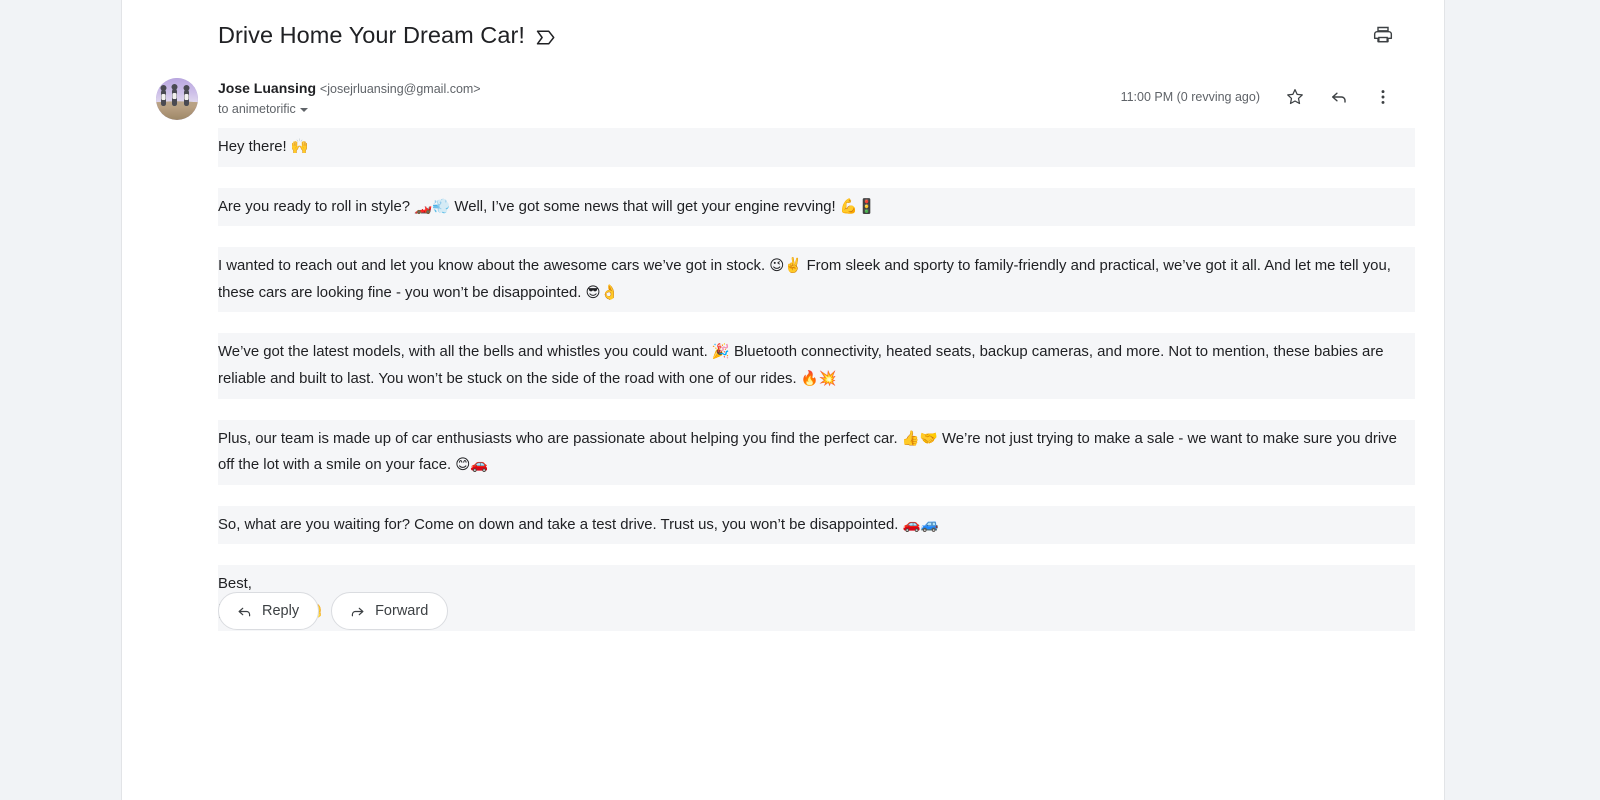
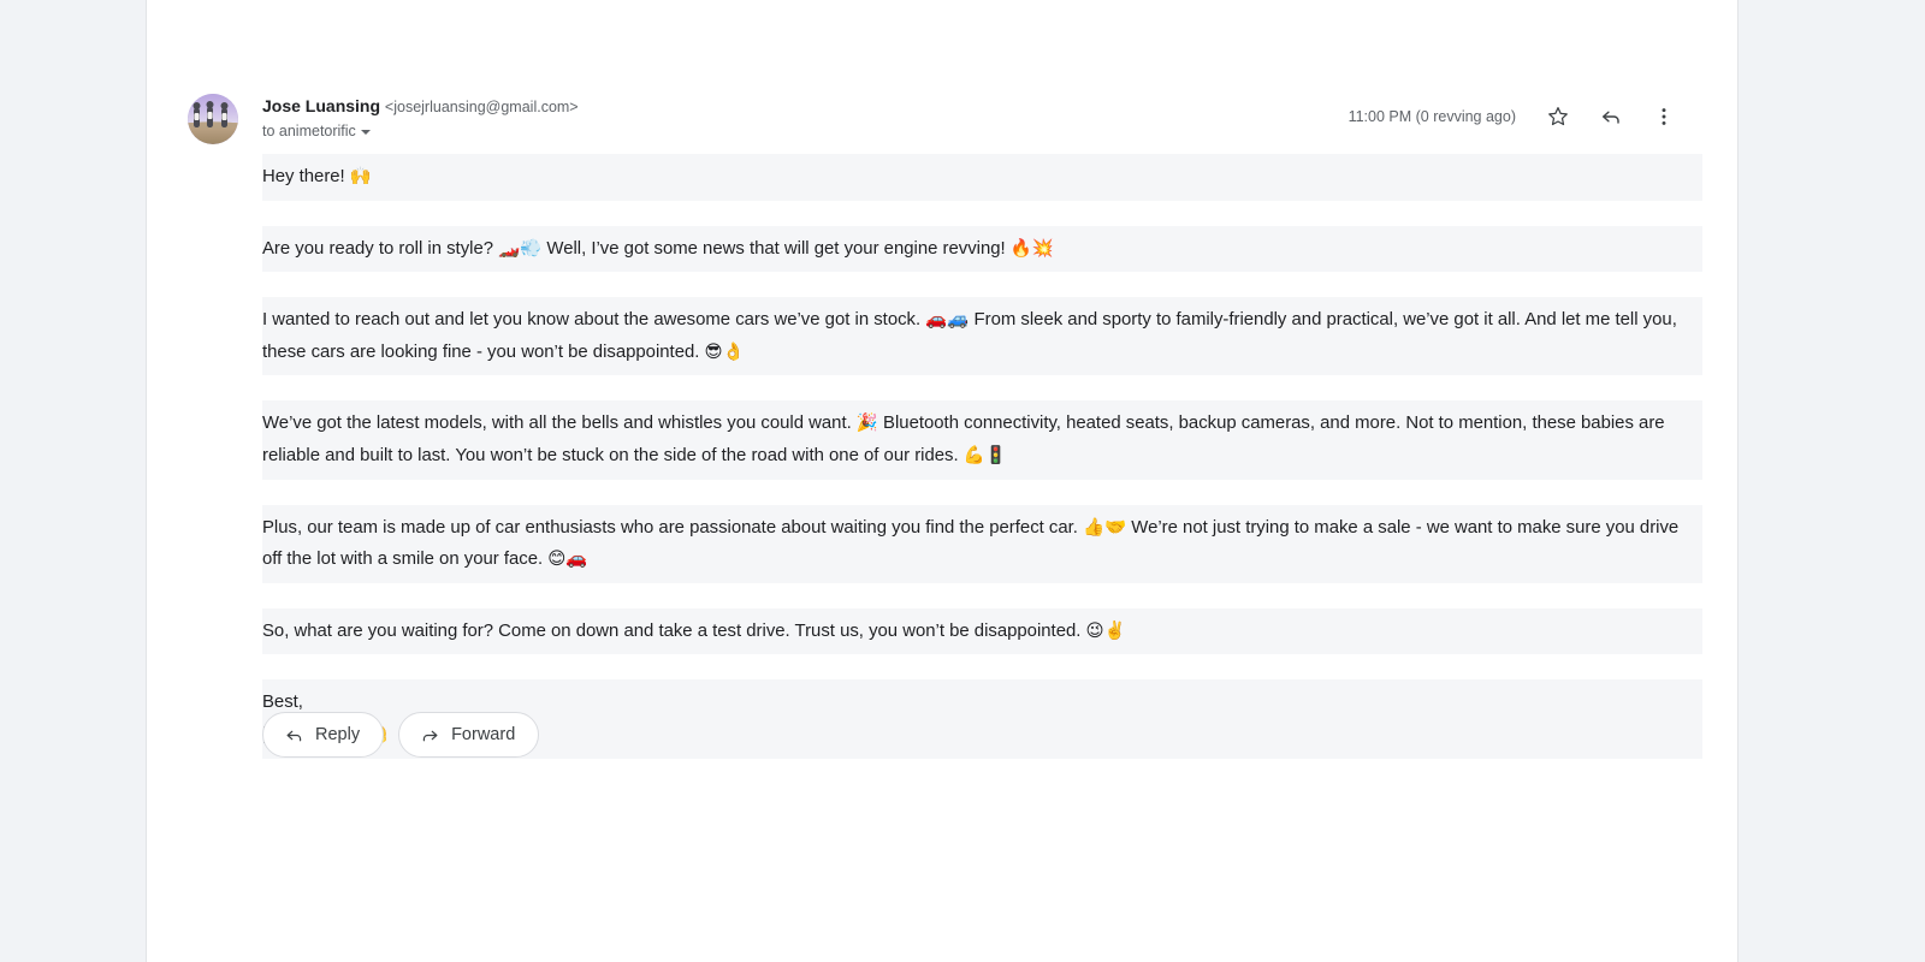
- Drive Home Your Dream Car!
  Jose Luansing <josejrluansing@gmail.com>
  to animetorific
  11:00 PM (0 revving ago)
  Hey there! 🙌
- Are you ready to roll in style? 🏎️💨 Well, I’ve got some news that will get your engine revving! 💪🚦
+ Are you ready to roll in style? 🏎️💨 Well, I’ve got some news that will get your engine revving! 🔥💥
- I wanted to reach out and let you know about the awesome cars we’ve got in stock. 😉✌️ From sleek and sporty to family-friendly and practical, we’ve got it all. And let me tell you, these cars are looking fine - you won’t be disappointed. 😎👌
+ I wanted to reach out and let you know about the awesome cars we’ve got in stock. 🚗🚙 From sleek and sporty to family-friendly and practical, we’ve got it all. And let me tell you, these cars are looking fine - you won’t be disappointed. 😎👌
- We’ve got the latest models, with all the bells and whistles you could want. 🎉 Bluetooth connectivity, heated seats, backup cameras, and more. Not to mention, these babies are reliable and built to last. You won’t be stuck on the side of the road with one of our rides. 🔥💥
+ We’ve got the latest models, with all the bells and whistles you could want. 🎉 Bluetooth connectivity, heated seats, backup cameras, and more. Not to mention, these babies are reliable and built to last. You won’t be stuck on the side of the road with one of our rides. 💪🚦
- Plus, our team is made up of car enthusiasts who are passionate about helping you find the perfect car. 👍🤝 We’re not just trying to make a sale - we want to make sure you drive off the lot with a smile on your face. 😊🚗
+ Plus, our team is made up of car enthusiasts who are passionate about waiting you find the perfect car. 👍🤝 We’re not just trying to make a sale - we want to make sure you drive off the lot with a smile on your face. 😊🚗
- So, what are you waiting for? Come on down and take a test drive. Trust us, you won’t be disappointed. 🚗🚙
+ So, what are you waiting for? Come on down and take a test drive. Trust us, you won’t be disappointed. 😉✌️
  Best,
  Reply
  Forward
